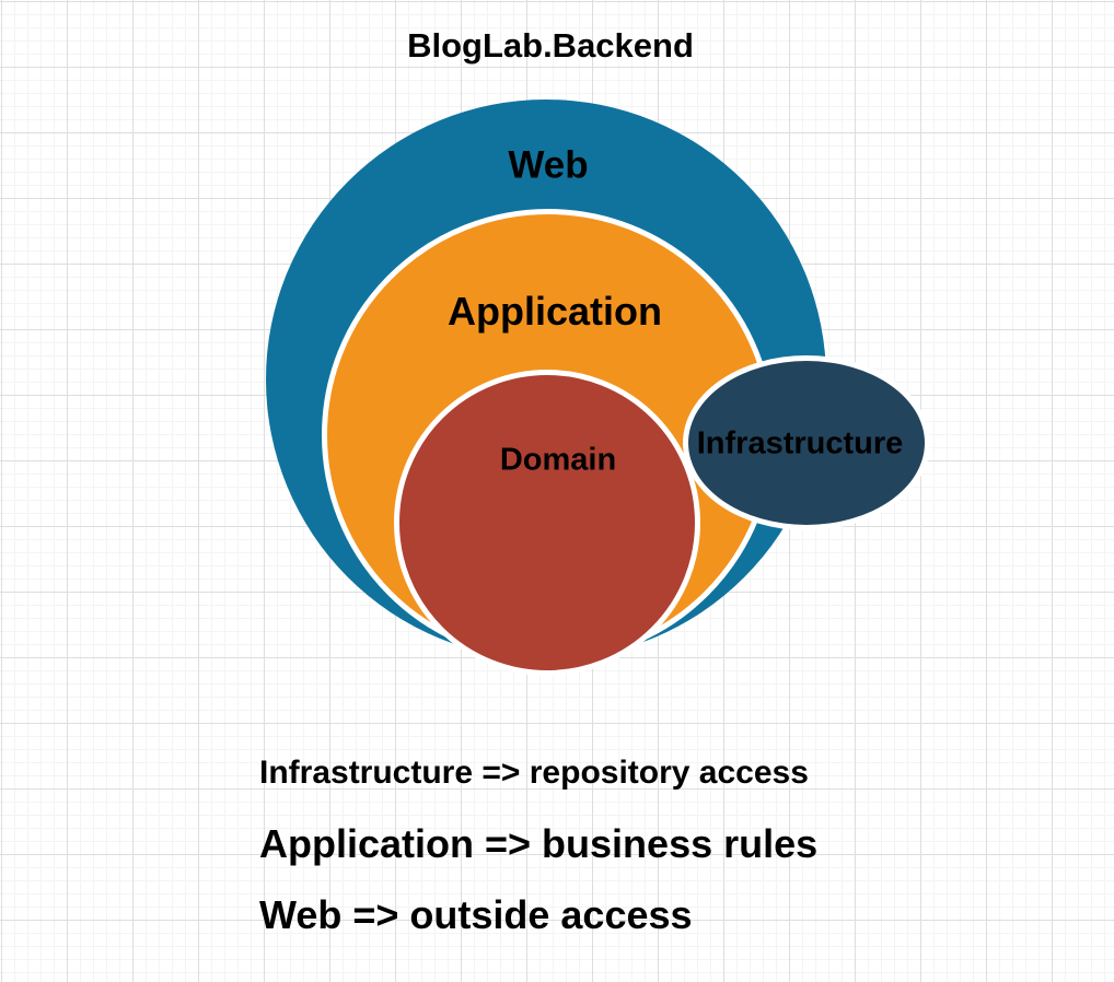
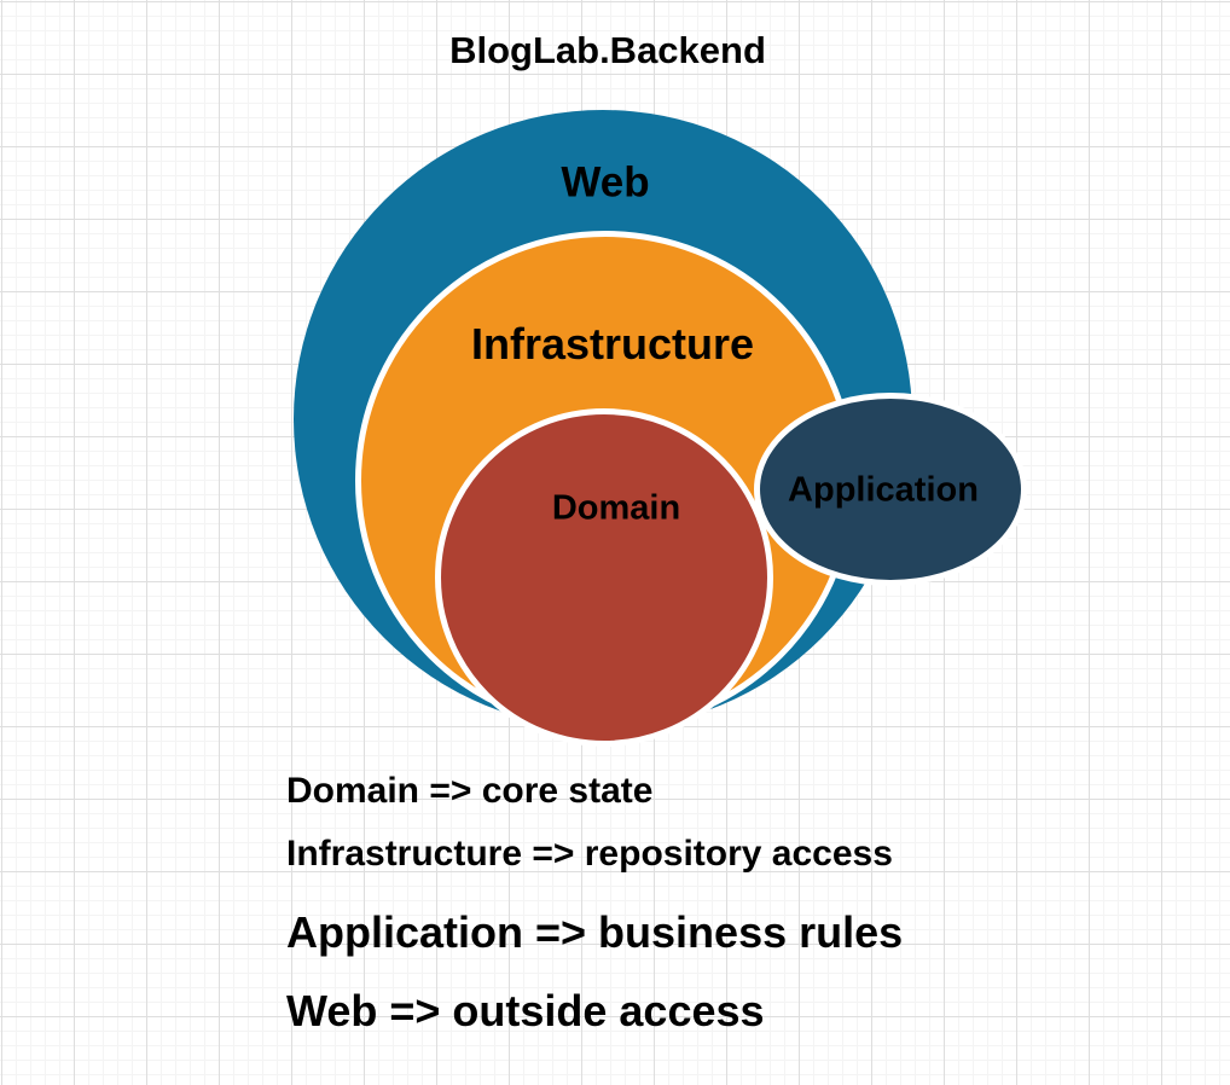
  BlogLab.Backend
  Web
- Application
+ Infrastructure
  Domain
- Infrastructure
+ Application
+ Domain => core state
  Infrastructure => repository access
  Application => business rules
  Web => outside access
